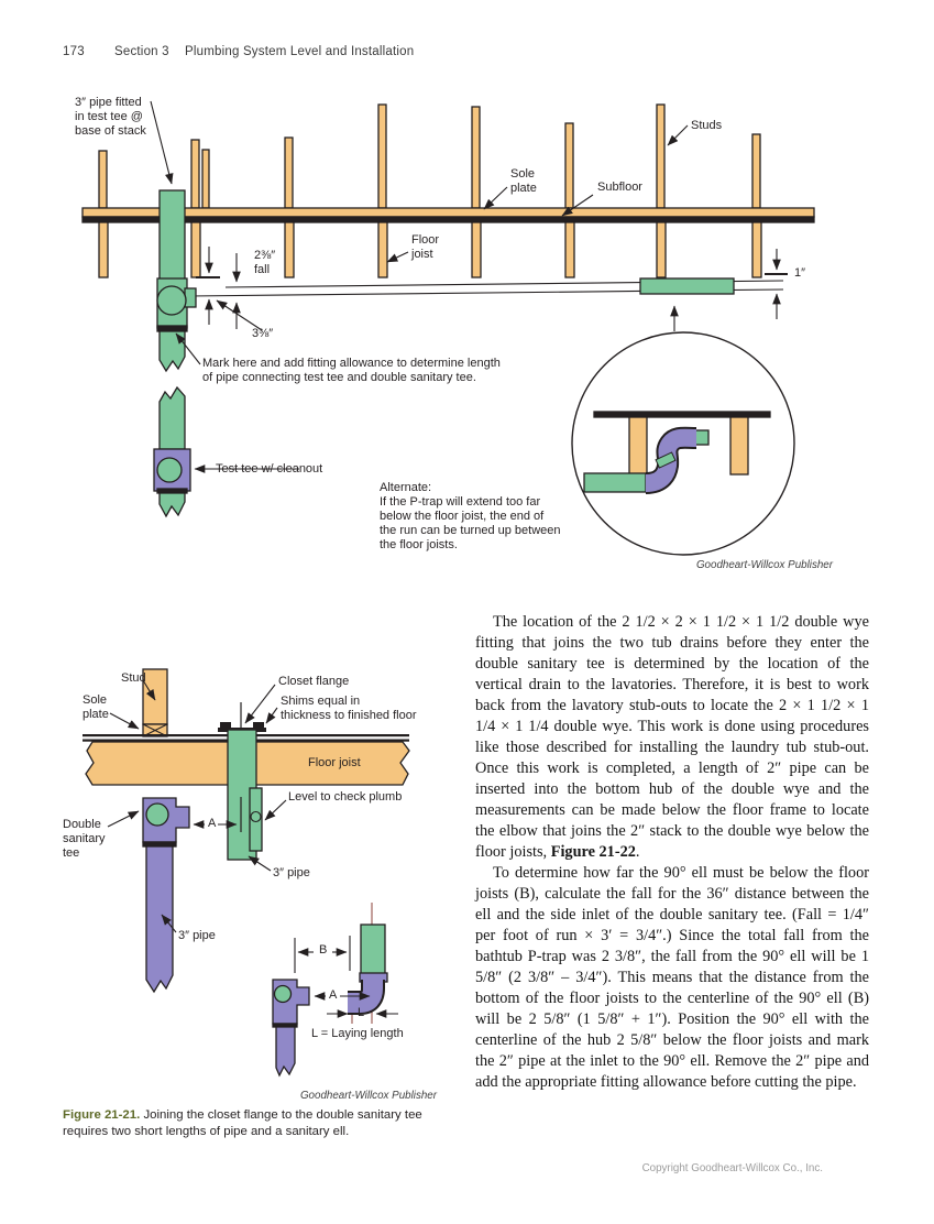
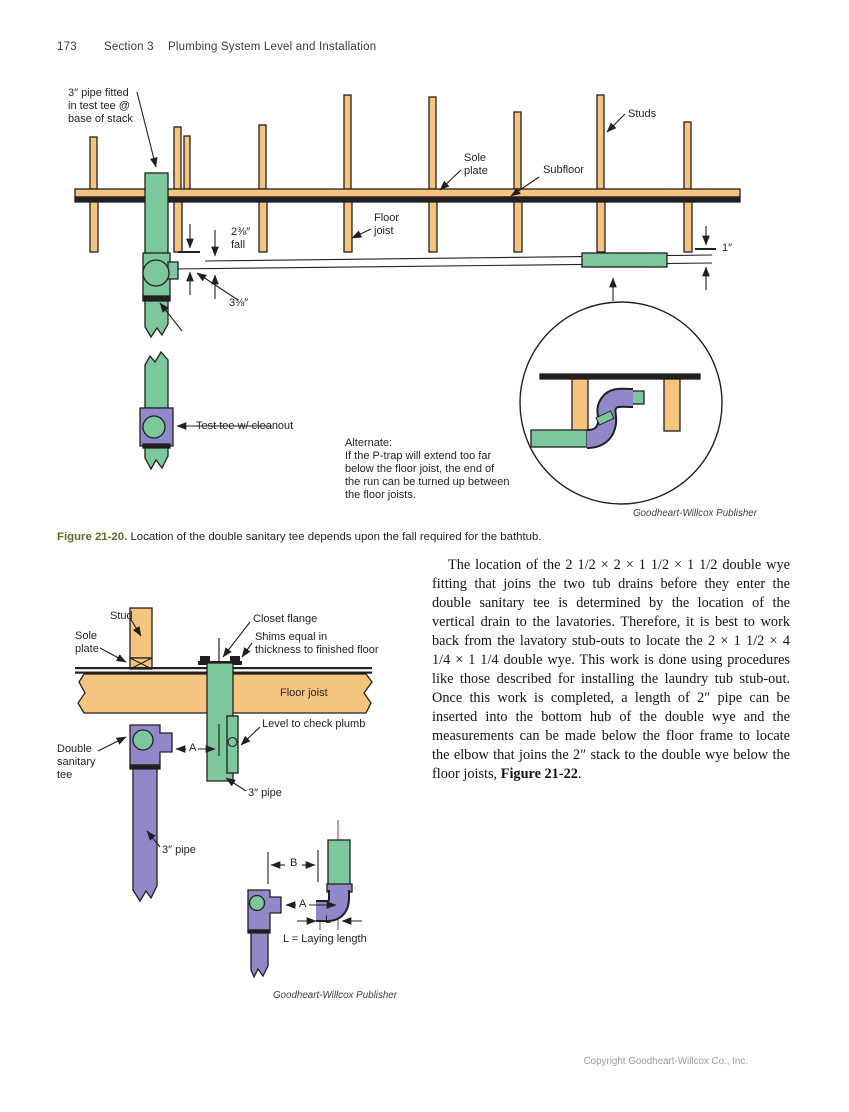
  173
  Section 3
  Plumbing System Level and Installation
  3″ pipe fitted
  in test tee @
  base of stack
  Studs
  Sole
  plate
  Subfloor
  Floor
  joist
  2⅜″
  fall
  3⅜″
  1″
- Mark here and add fitting allowance to determine length
- of pipe connecting test tee and double sanitary tee.
  Test tee w/ cleanout
  Alternate:
  If the P-trap will extend too far
  below the floor joist, the end of
  the run can be turned up between
  the floor joists.
  Goodheart-Willcox Publisher
+ Figure 21-20. Location of the double sanitary tee depends upon the fall required for the bathtub.
  Stud
  Sole
  plate
  Closet flange
  Shims equal in
  thickness to finished floor
  Floor joist
  Double
  sanitary
  tee
  A
  Level to check plumb
  3″ pipe
  3″ pipe
  B
  A
  L
  L = Laying length
  Goodheart-Willcox Publisher
- Figure 21-21. Joining the closet flange to the double sanitary tee requires two short lengths of pipe and a sanitary ell.
- The location of the 2 1/2 × 2 × 1 1/2 × 1 1/2 double wye fitting that joins the two tub drains before they enter the double sanitary tee is determined by the location of the vertical drain to the lavatories. Therefore, it is best to work back from the lavatory stub-outs to locate the 2 × 1 1/2 × 1 1/4 × 1 1/4 double wye. This work is done using procedures like those described for installing the laundry tub stub-out. Once this work is completed, a length of 2″ pipe can be inserted into the bottom hub of the double wye and the measurements can be made below the floor frame to locate the elbow that joins the 2″ stack to the double wye below the floor joists, Figure 21-22.
+ The location of the 2 1/2 × 2 × 1 1/2 × 1 1/2 double wye fitting that joins the two tub drains before they enter the double sanitary tee is determined by the location of the vertical drain to the lavatories. Therefore, it is best to work back from the lavatory stub-outs to locate the 2 × 1 1/2 × 4 1/4 × 1 1/4 double wye. This work is done using procedures like those described for installing the laundry tub stub-out. Once this work is completed, a length of 2″ pipe can be inserted into the bottom hub of the double wye and the measurements can be made below the floor frame to locate the elbow that joins the 2″ stack to the double wye below the floor joists, Figure 21-22.
- To determine how far the 90° ell must be below the floor joists (B), calculate the fall for the 36″ distance between the ell and the side inlet of the double sanitary tee. (Fall = 1/4″ per foot of run × 3′ = 3/4″.) Since the total fall from the bathtub P-trap was 2 3/8″, the fall from the 90° ell will be 1 5/8″ (2 3/8″ – 3/4″). This means that the distance from the bottom of the floor joists to the centerline of the 90° ell (B) will be 2 5/8″ (1 5/8″ + 1″). Position the 90° ell with the centerline of the hub 2 5/8″ below the floor joists and mark the 2″ pipe at the inlet to the 90° ell. Remove the 2″ pipe and add the appropriate fitting allowance before cutting the pipe.
  Copyright Goodheart-Willcox Co., Inc.
